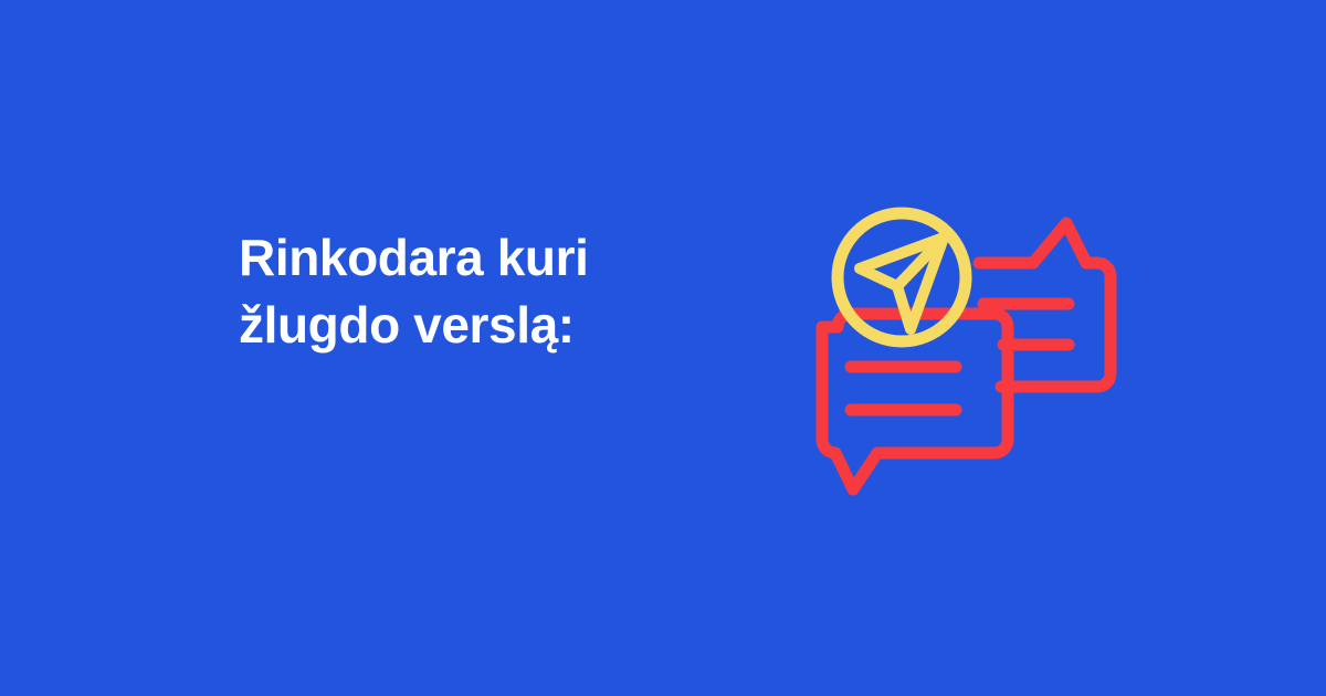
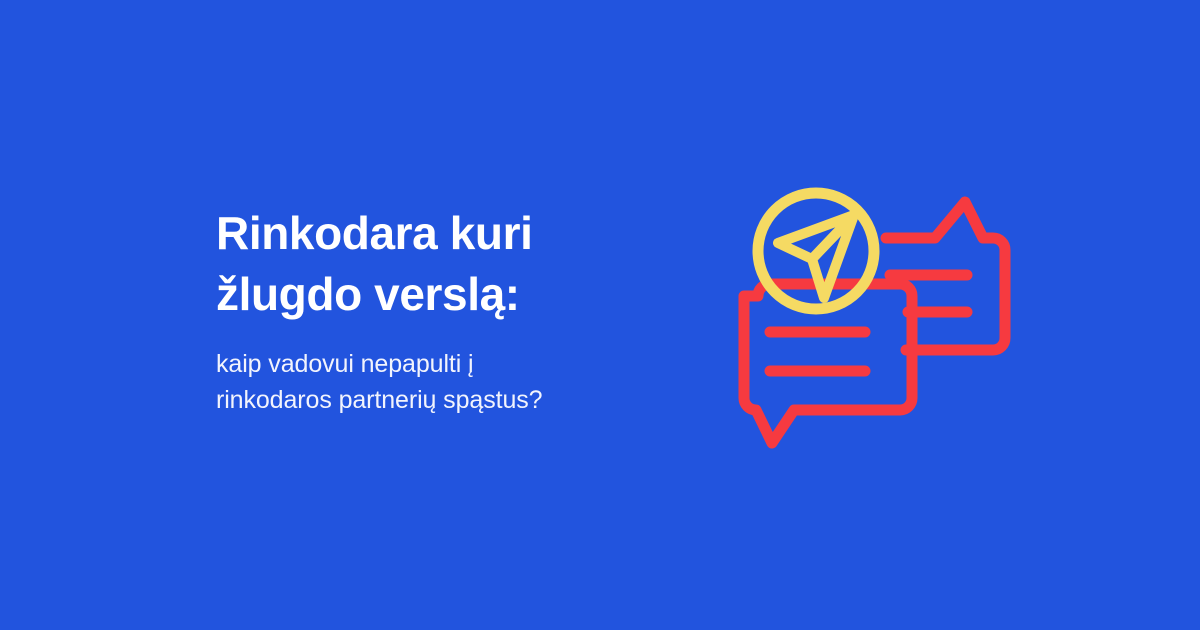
  Rinkodara kuri
  žlugdo verslą:
+ kaip vadovui nepapulti į
+ rinkodaros partnerių spąstus?
